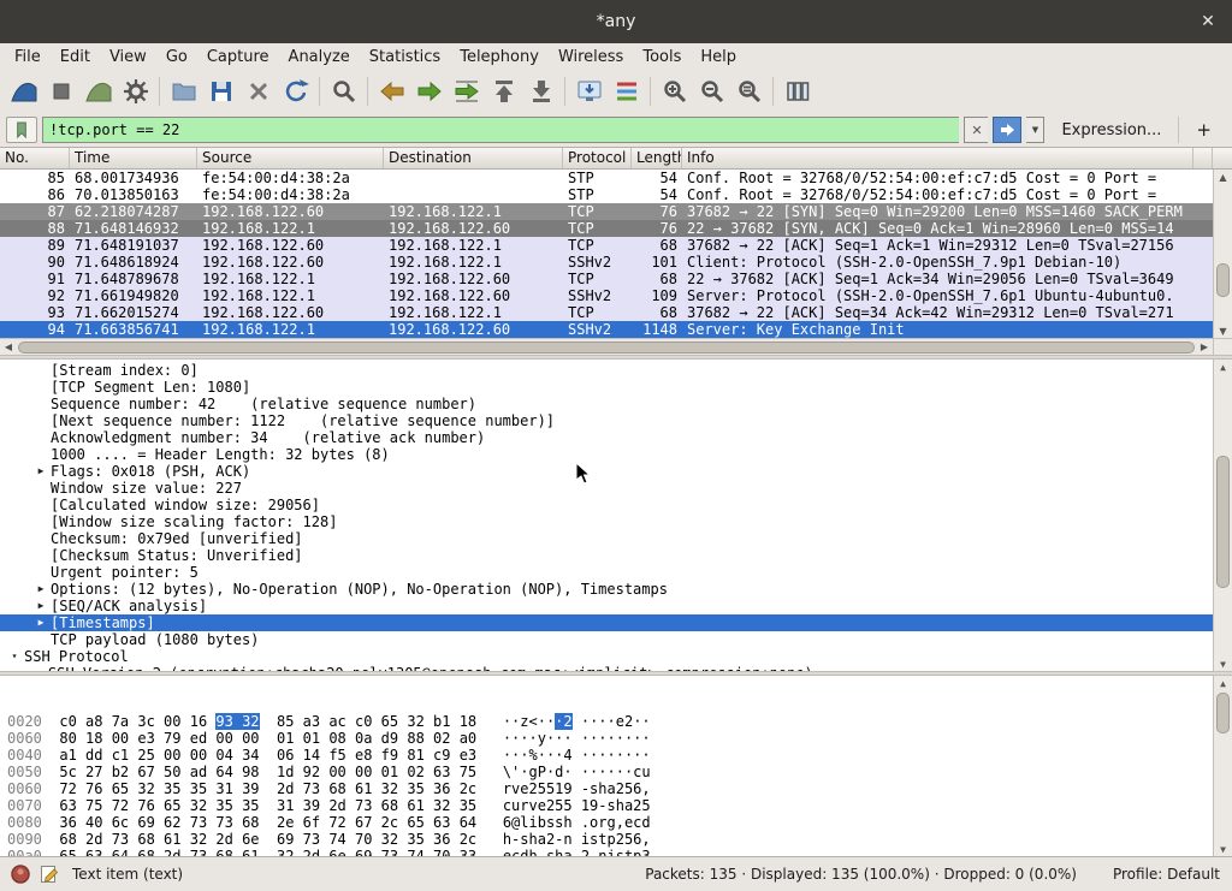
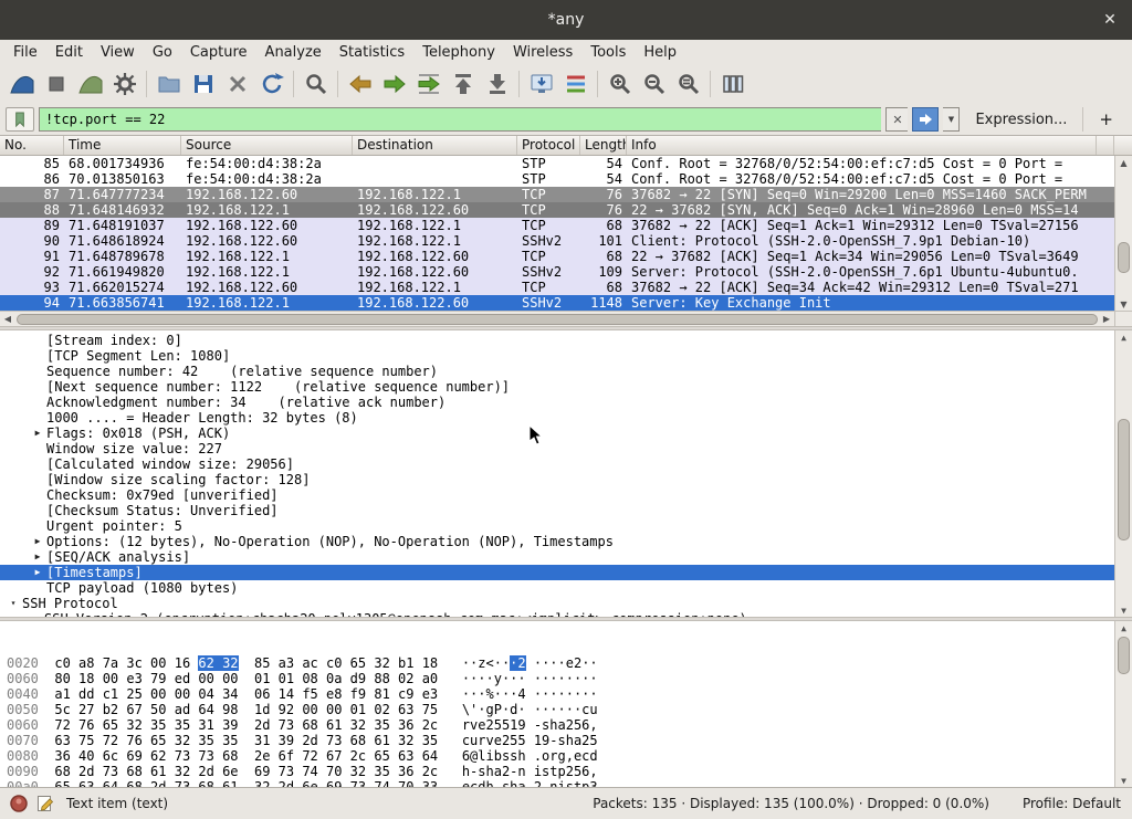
  *any
  ✕
  File
  Edit
  View
  Go
  Capture
  Analyze
  Statistics
  Telephony
  Wireless
  Tools
  Help
  !tcp.port == 22
  ✕
  ▼
  Expression...
  +
  No.
  Time
  Source
  Destination
  Protocol
  Length
  Info
  85
  68.001734936
  fe:54:00:d4:38:2a
  STP
  54
  Conf. Root = 32768/0/52:54:00:ef:c7:d5 Cost = 0 Port =
  86
  70.013850163
  fe:54:00:d4:38:2a
  STP
  54
  Conf. Root = 32768/0/52:54:00:ef:c7:d5 Cost = 0 Port =
  87
- 62.218074287
+ 71.647777234
  192.168.122.60
  192.168.122.1
  TCP
  76
  37682 → 22 [SYN] Seq=0 Win=29200 Len=0 MSS=1460 SACK_PERM
  88
  71.648146932
  192.168.122.1
  192.168.122.60
  TCP
  76
  22 → 37682 [SYN, ACK] Seq=0 Ack=1 Win=28960 Len=0 MSS=14
  89
  71.648191037
  192.168.122.60
  192.168.122.1
  TCP
  68
  37682 → 22 [ACK] Seq=1 Ack=1 Win=29312 Len=0 TSval=27156
  90
  71.648618924
  192.168.122.60
  192.168.122.1
  SSHv2
  101
  Client: Protocol (SSH-2.0-OpenSSH_7.9p1 Debian-10)
  91
  71.648789678
  192.168.122.1
  192.168.122.60
  TCP
  68
  22 → 37682 [ACK] Seq=1 Ack=34 Win=29056 Len=0 TSval=3649
  92
  71.661949820
  192.168.122.1
  192.168.122.60
  SSHv2
  109
  Server: Protocol (SSH-2.0-OpenSSH_7.6p1 Ubuntu-4ubuntu0.
  93
  71.662015274
  192.168.122.60
  192.168.122.1
  TCP
  68
  37682 → 22 [ACK] Seq=34 Ack=42 Win=29312 Len=0 TSval=271
  94
  71.663856741
  192.168.122.1
  192.168.122.60
  SSHv2
  1148
  Server: Key Exchange Init
  ▲
  ▼
  ◀
  ▶
  [Stream index: 0]
  [TCP Segment Len: 1080]
  Sequence number: 42 (relative sequence number)
  [Next sequence number: 1122 (relative sequence number)]
  Acknowledgment number: 34 (relative ack number)
  1000 .... = Header Length: 32 bytes (8)
  ▶
  Flags: 0x018 (PSH, ACK)
  Window size value: 227
  [Calculated window size: 29056]
  [Window size scaling factor: 128]
  Checksum: 0x79ed [unverified]
  [Checksum Status: Unverified]
  Urgent pointer: 5
  ▶
  Options: (12 bytes), No-Operation (NOP), No-Operation (NOP), Timestamps
  ▶
  [SEQ/ACK analysis]
  ▶
  [Timestamps]
  TCP payload (1080 bytes)
  ▾
  SSH Protocol
  ▲
  ▼
- 0020 c0 a8 7a 3c 00 16 93 32 85 a3 ac c0 65 32 b1 18 ··z<···2 ····e2··
+ 0020 c0 a8 7a 3c 00 16 62 32 85 a3 ac c0 65 32 b1 18 ··z<···2 ····e2··
  0060 80 18 00 e3 79 ed 00 00 01 01 08 0a d9 88 02 a0 ····y··· ········
  0040 a1 dd c1 25 00 00 04 34 06 14 f5 e8 f9 81 c9 e3 ···%···4 ········
  0050 5c 27 b2 67 50 ad 64 98 1d 92 00 00 01 02 63 75 \'·gP·d· ······cu
  0060 72 76 65 32 35 35 31 39 2d 73 68 61 32 35 36 2c rve25519 -sha256,
  0070 63 75 72 76 65 32 35 35 31 39 2d 73 68 61 32 35 curve255 19-sha25
  0080 36 40 6c 69 62 73 73 68 2e 6f 72 67 2c 65 63 64 6@libssh .org,ecd
  0090 68 2d 73 68 61 32 2d 6e 69 73 74 70 32 35 36 2c h-sha2-n istp256,
  ▲
  ▼
  Text item (text)
  Packets: 135 · Displayed: 135 (100.0%) · Dropped: 0 (0.0%)
  Profile: Default
